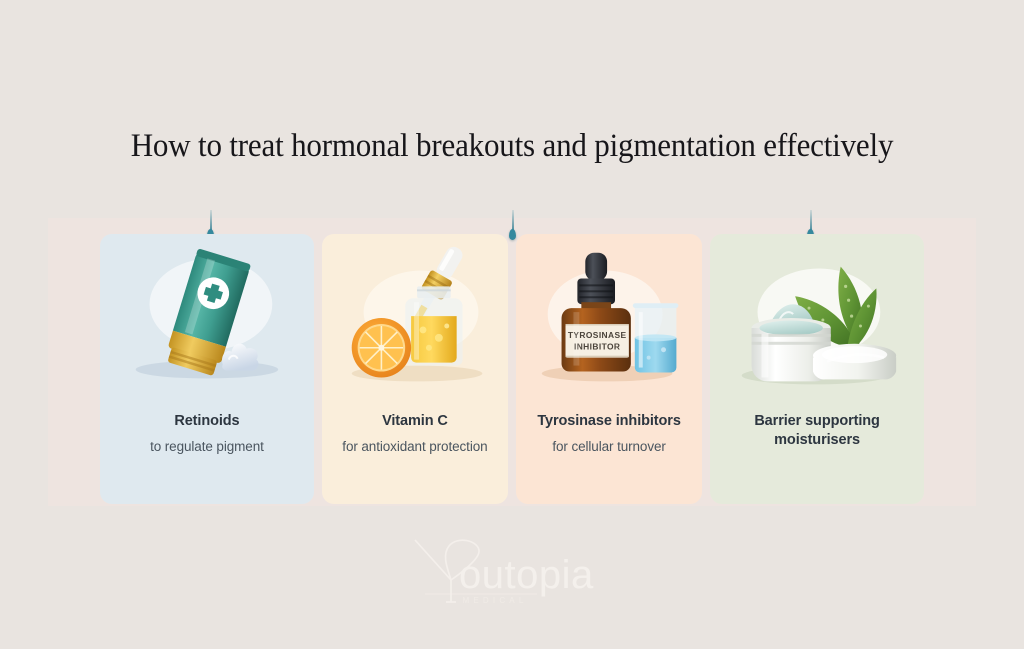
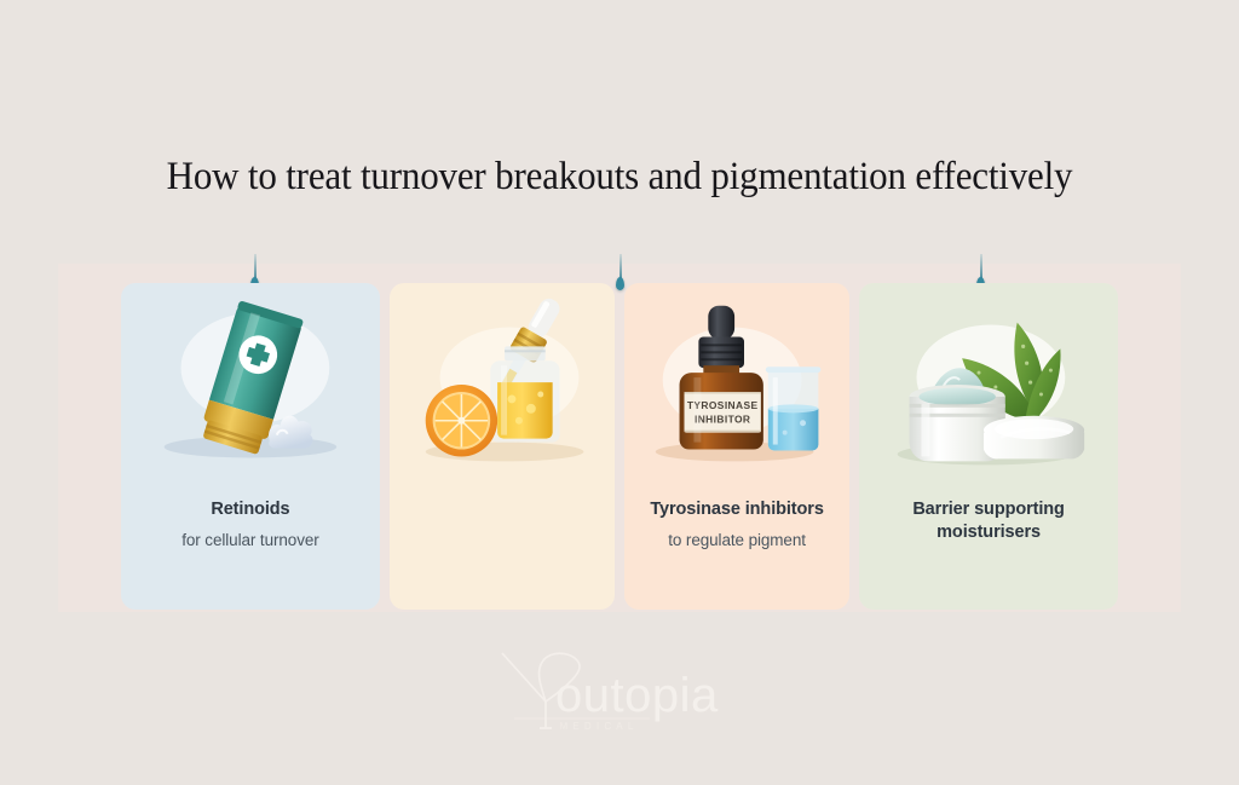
- How to treat hormonal breakouts and pigmentation effectively
+ How to treat turnover breakouts and pigmentation effectively
  Retinoids
- to regulate pigment
+ for cellular turnover
- Vitamin C
- for antioxidant protection
  TYROSINASE
  INHIBITOR
  Tyrosinase inhibitors
- for cellular turnover
+ to regulate pigment
  Barrier supporting moisturisers
